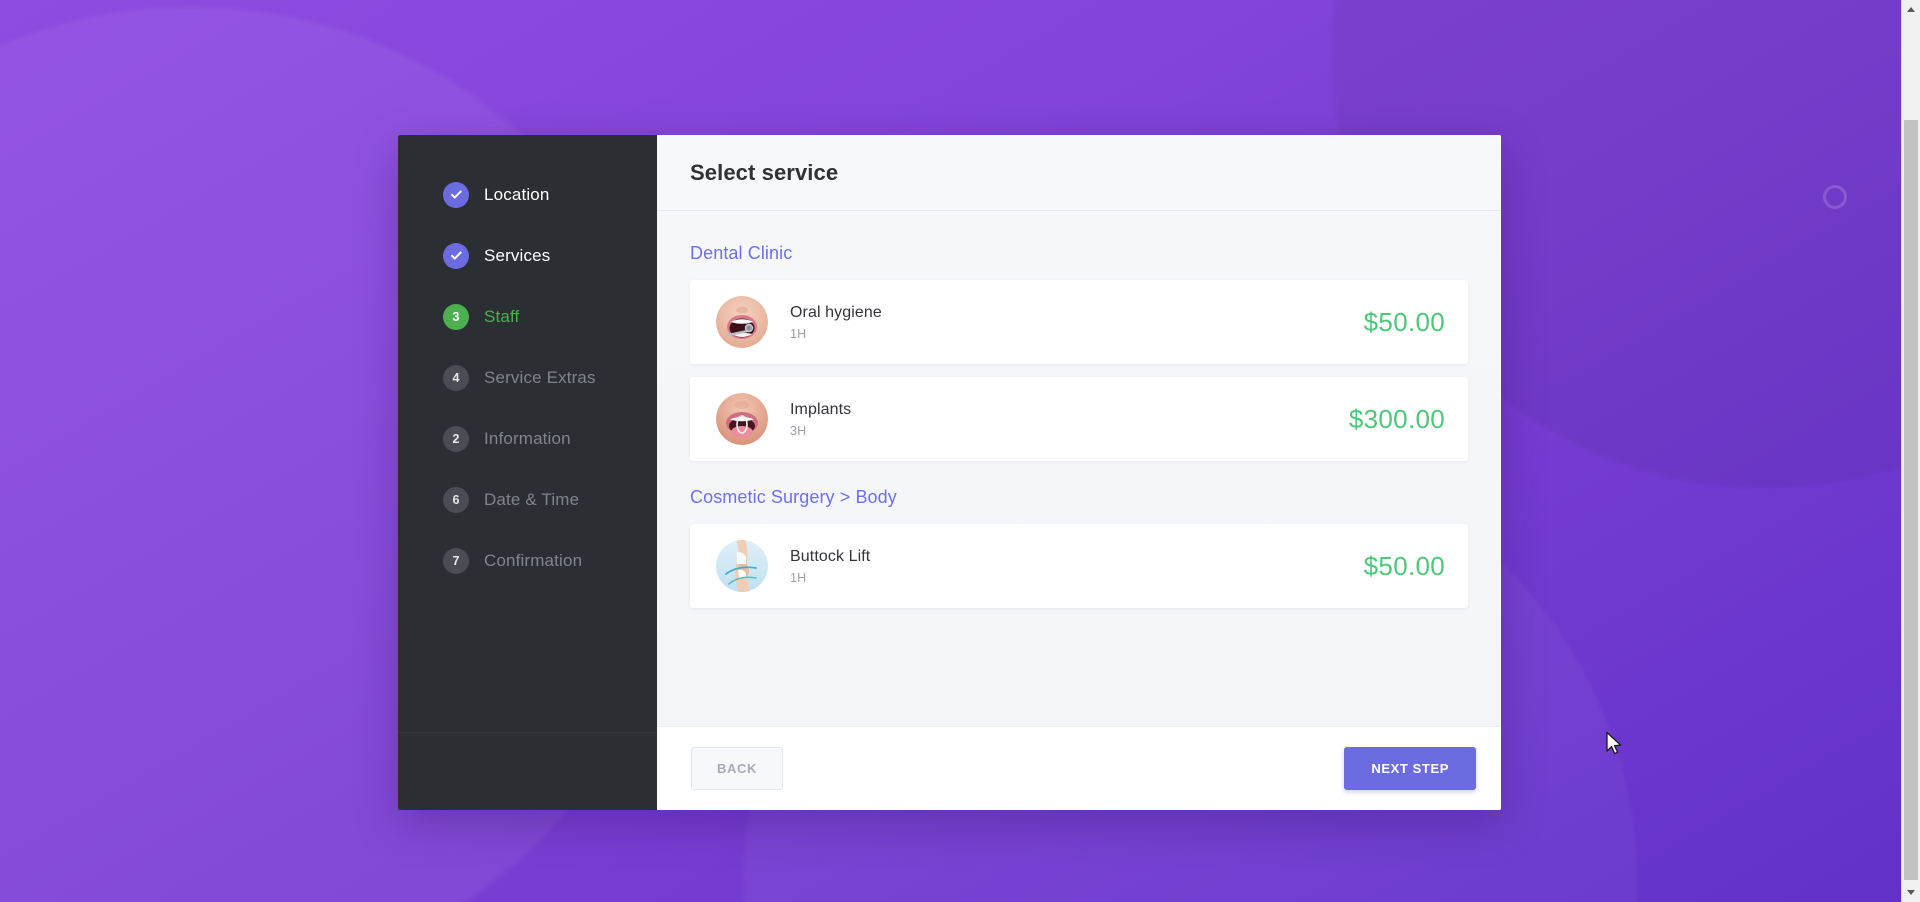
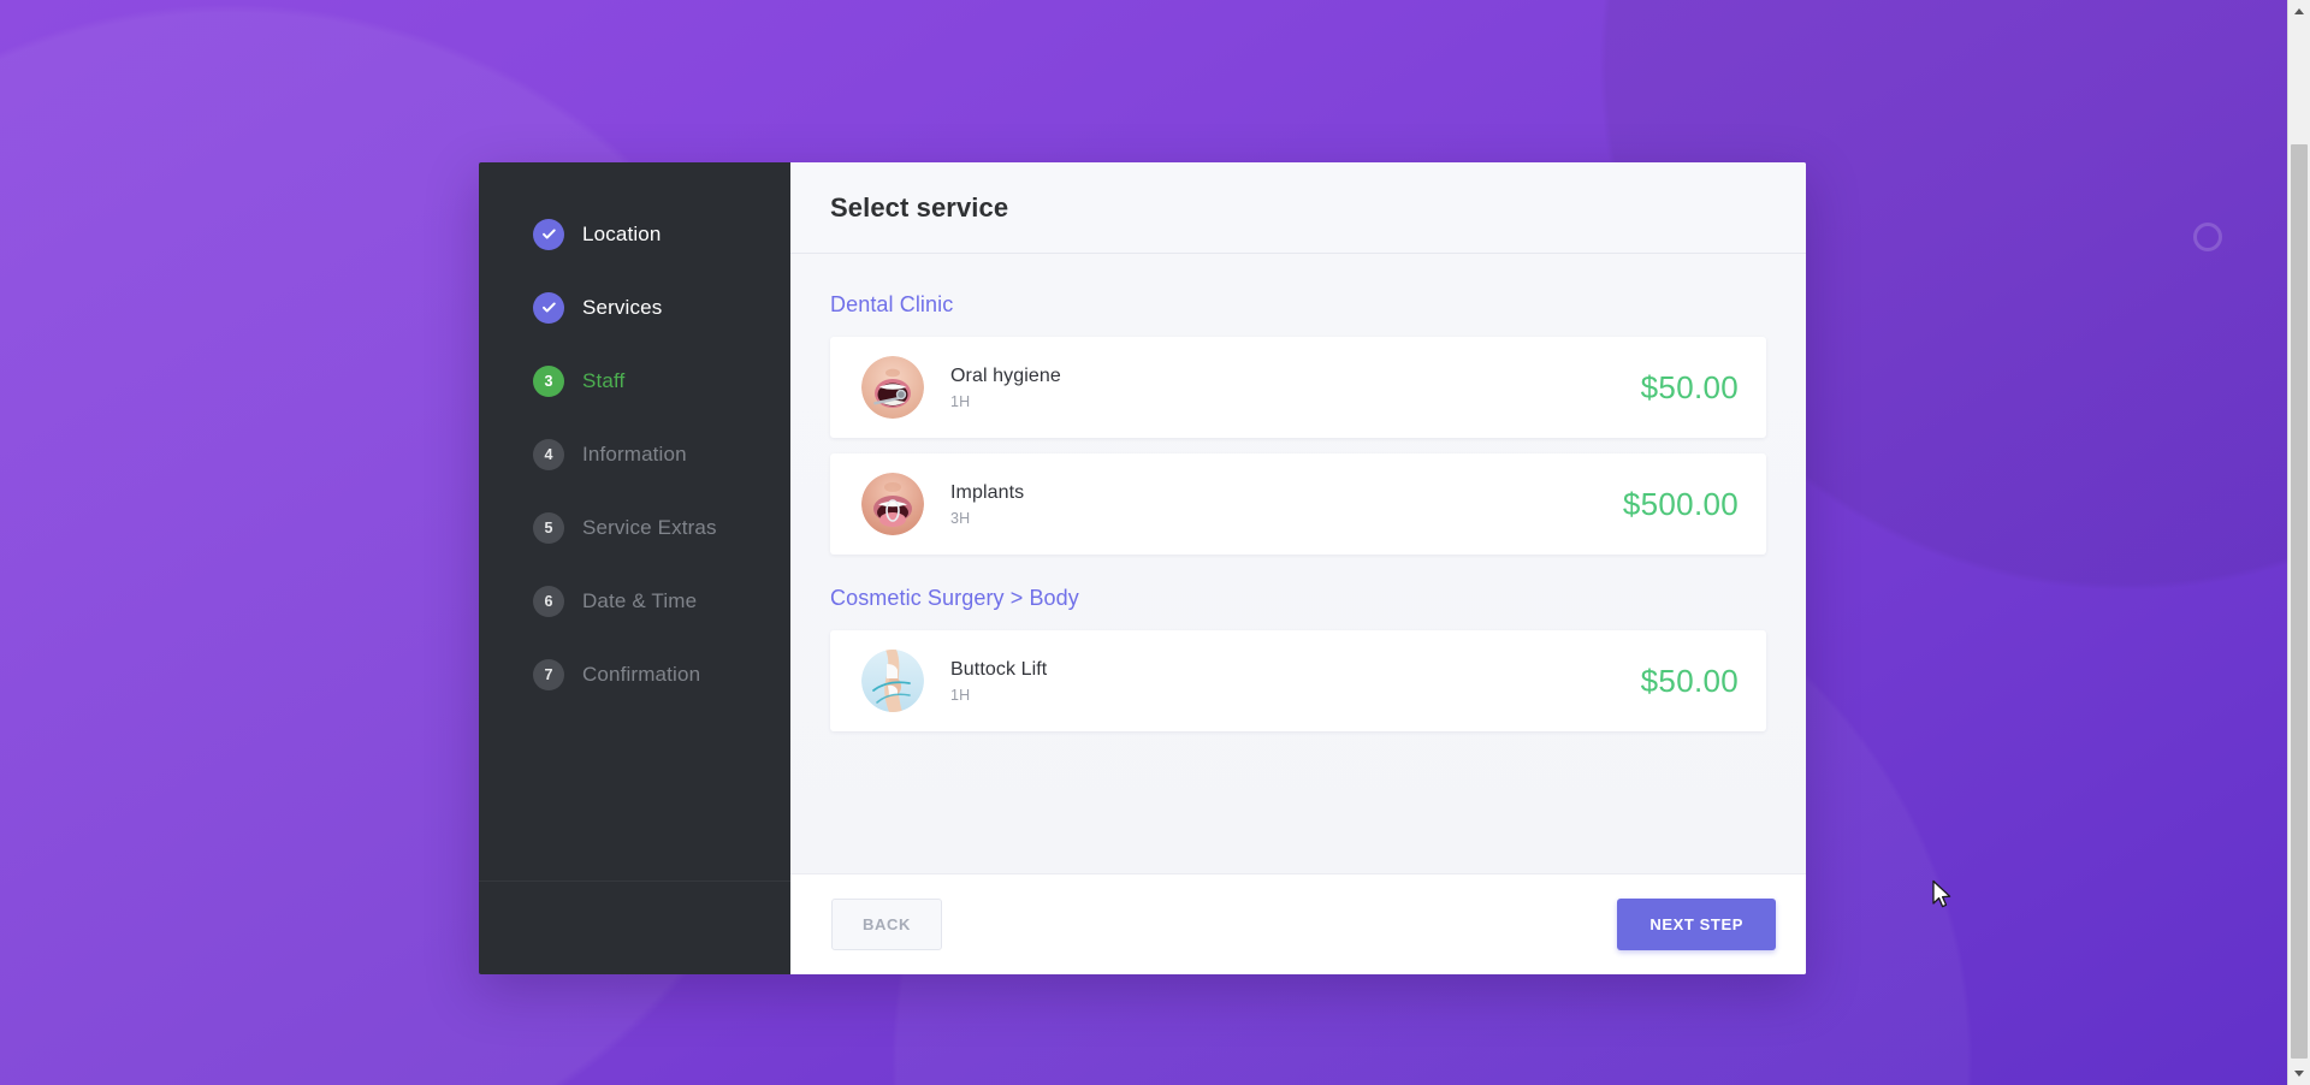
  Location
  Services
  3
  Staff
  4
- Service Extras
+ Information
- 2
+ 5
- Information
+ Service Extras
  6
  Date & Time
  7
  Confirmation
  Select service
  Dental Clinic
  Oral hygiene
  1H
  $50.00
  Implants
  3H
- $300.00
+ $500.00
  Cosmetic Surgery > Body
  Buttock Lift
  1H
  $50.00
  BACK
  NEXT STEP
